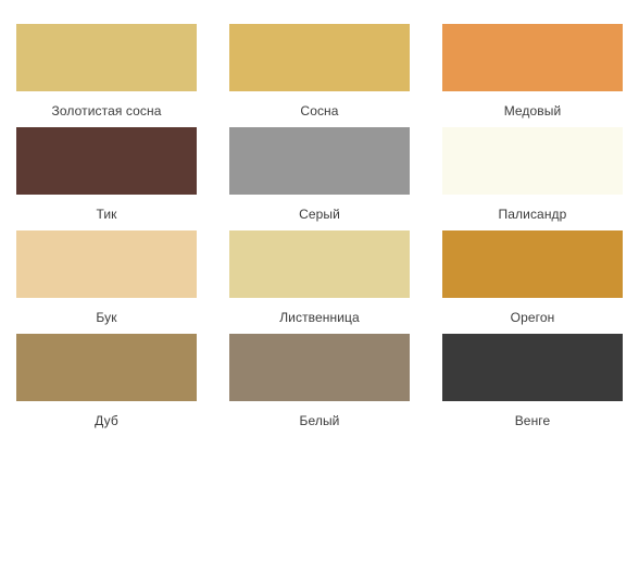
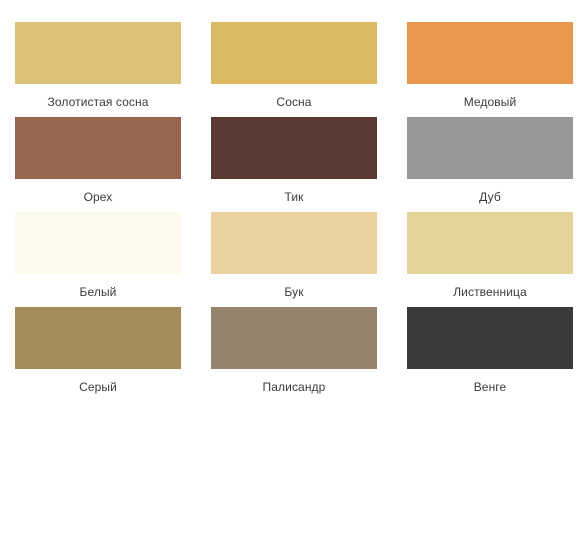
  Золотистая сосна
  Сосна
  Медовый
+ Орех
  Тик
- Серый
+ Дуб
- Палисандр
+ Белый
  Бук
  Лиственница
- Орегон
- Дуб
+ Серый
- Белый
+ Палисандр
  Венге
